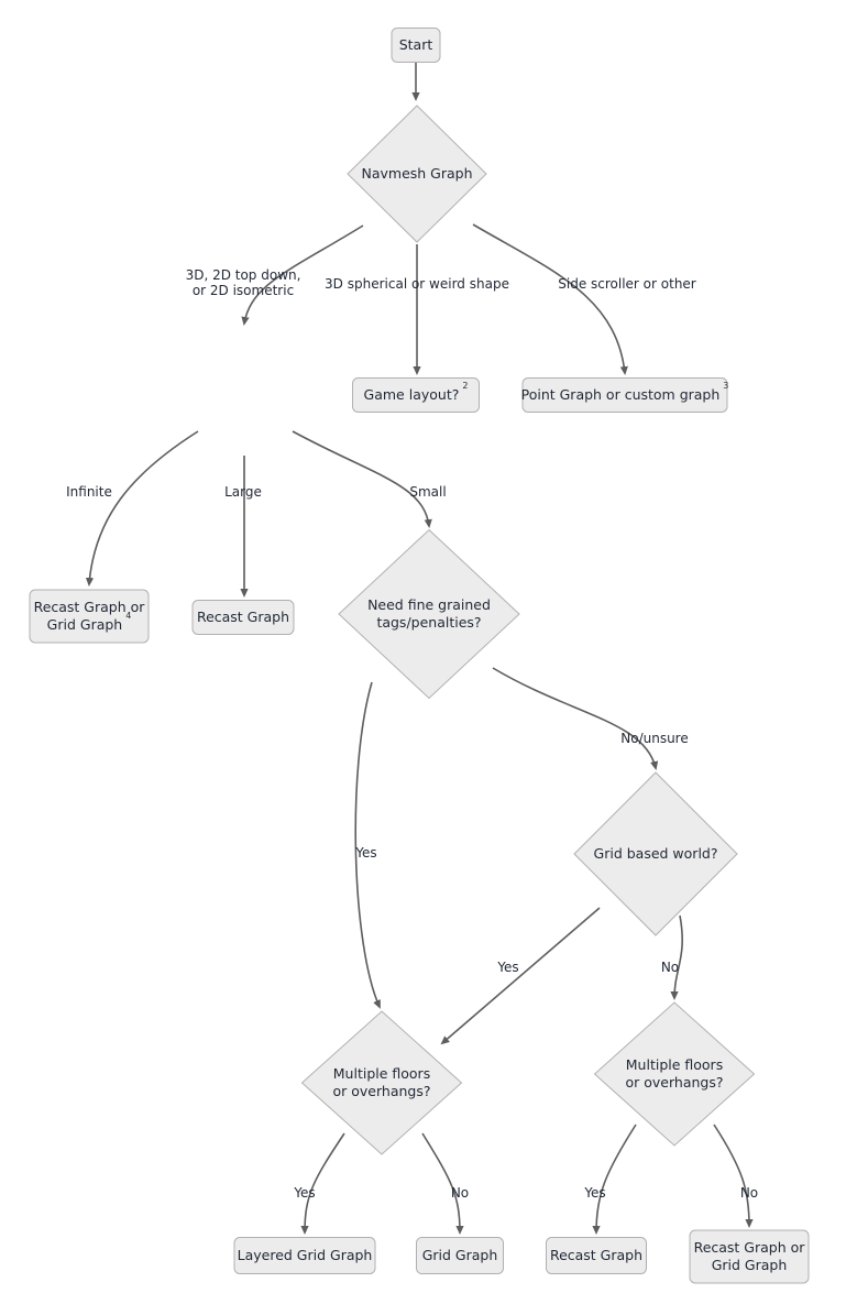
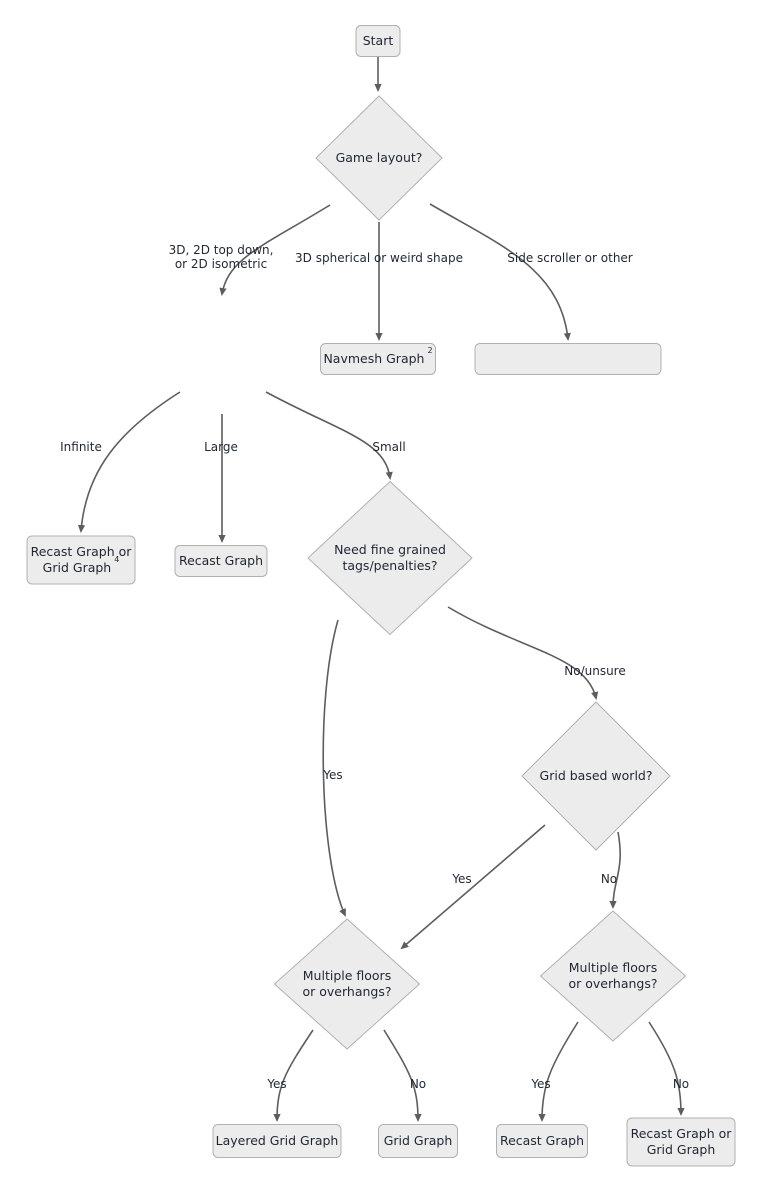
  Start
- Navmesh Graph
+ Game layout?
- Game layout? 2
+ Navmesh Graph 2
- Point Graph or custom graph 3
  Recast Graph or Grid Graph 4
  Recast Graph
  Need fine grained tags/penalties?
  Grid based world?
  Multiple floors or overhangs?
  Multiple floors or overhangs?
  Layered Grid Graph
  Grid Graph
  Recast Graph
  Recast Graph or Grid Graph
  3D, 2D top down, or 2D isometric
  3D spherical or weird shape
  Side scroller or other
  Infinite
  Large
  Small
  Yes
  No/unsure
  Yes
  No
  Yes
  No
  Yes
  No
